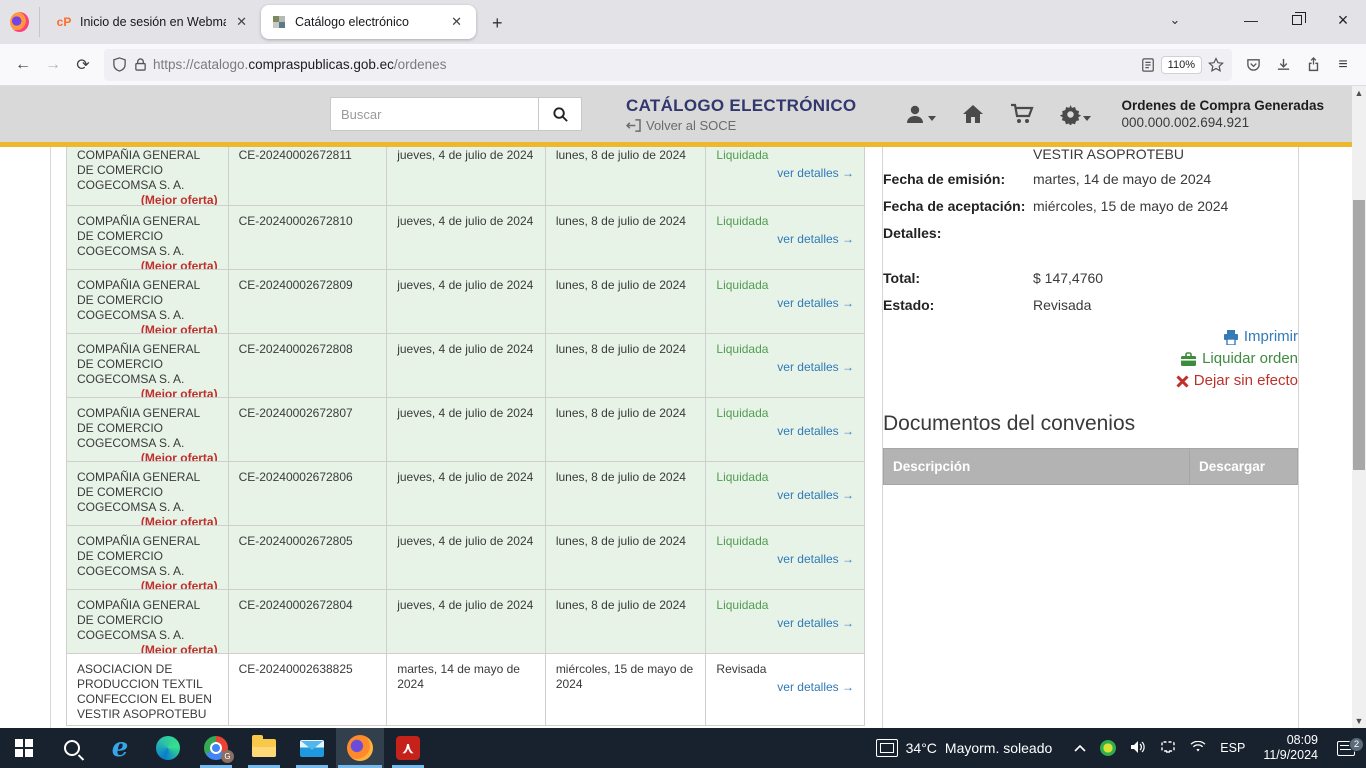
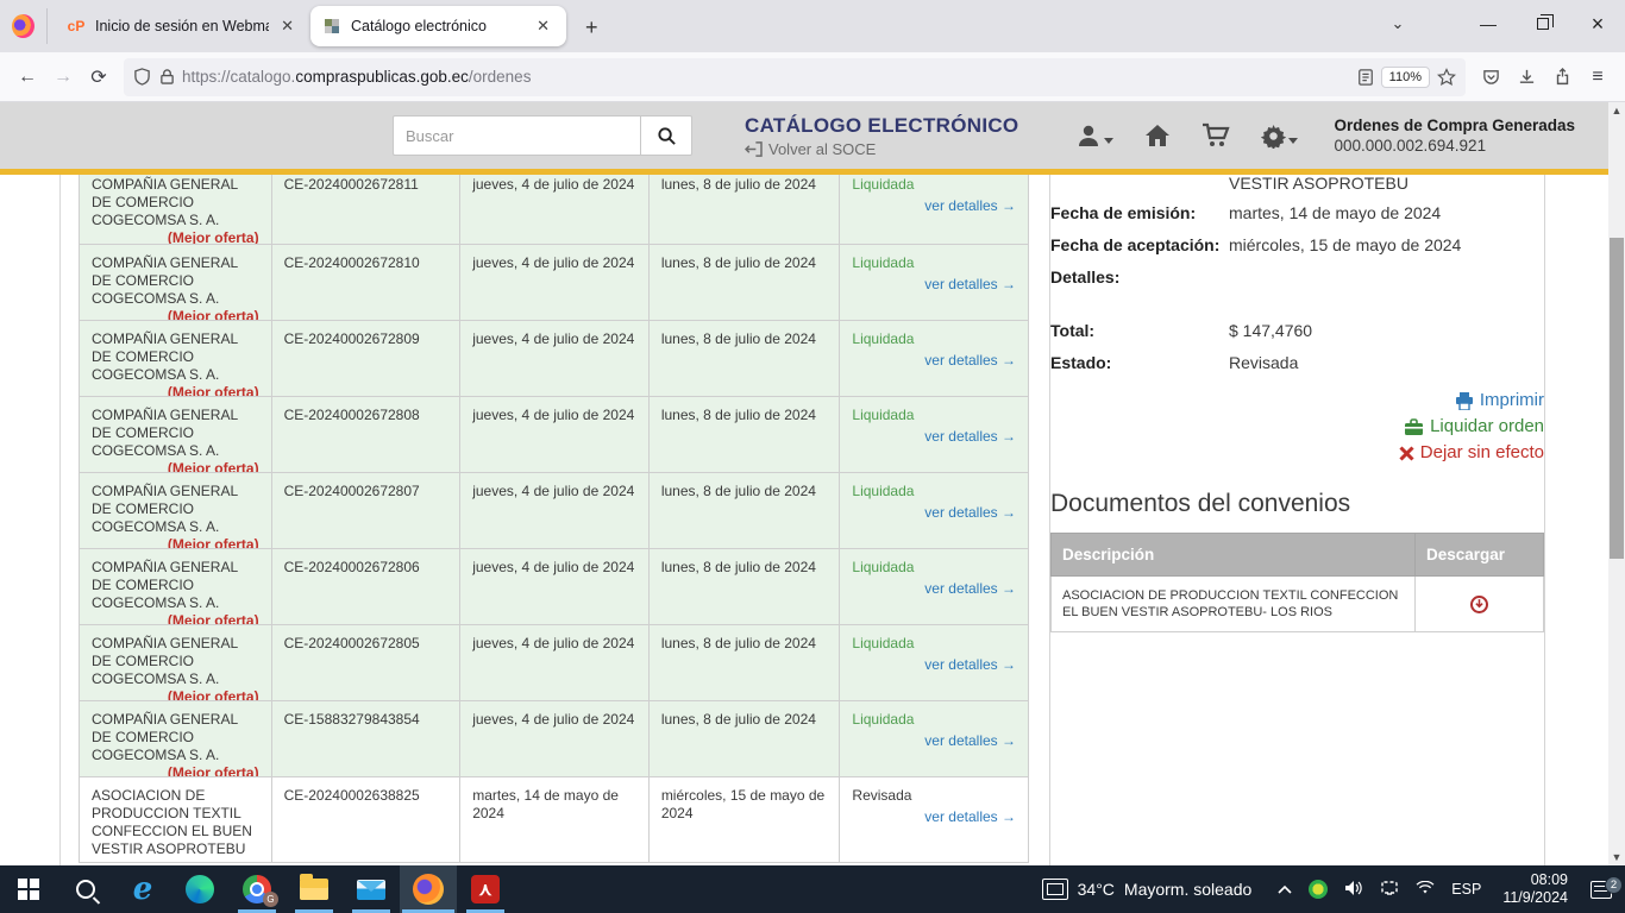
  cP
  Inicio de sesión en Webm
  ✕
  Catálogo electrónico
  ✕
  +
  ⌄
  —
  ×
  ←
  →
  ⟳
  https://catalogo.compraspublicas.gob.ec/ordenes
  110%
  ≡
  Buscar
  CATÁLOGO ELECTRÓNICO
  Volver al SOCE
  Ordenes de Compra Generadas
  000.000.002.694.921
  COMPAÑIA GENERAL DE COMERCIO COGECOMSA S. A.
  (Mejor oferta)
  CE-20240002672811
  jueves, 4 de julio de 2024
  lunes, 8 de julio de 2024
  Liquidada
  ver detalles →
  COMPAÑIA GENERAL DE COMERCIO COGECOMSA S. A.
  (Mejor oferta)
  CE-20240002672810
  jueves, 4 de julio de 2024
  lunes, 8 de julio de 2024
  Liquidada
  ver detalles →
  COMPAÑIA GENERAL DE COMERCIO COGECOMSA S. A.
  (Mejor oferta)
  CE-20240002672809
  jueves, 4 de julio de 2024
  lunes, 8 de julio de 2024
  Liquidada
  ver detalles →
  COMPAÑIA GENERAL DE COMERCIO COGECOMSA S. A.
  (Mejor oferta)
  CE-20240002672808
  jueves, 4 de julio de 2024
  lunes, 8 de julio de 2024
  Liquidada
  ver detalles →
  COMPAÑIA GENERAL DE COMERCIO COGECOMSA S. A.
  (Mejor oferta)
  CE-20240002672807
  jueves, 4 de julio de 2024
  lunes, 8 de julio de 2024
  Liquidada
  ver detalles →
  COMPAÑIA GENERAL DE COMERCIO COGECOMSA S. A.
  (Mejor oferta)
  CE-20240002672806
  jueves, 4 de julio de 2024
  lunes, 8 de julio de 2024
  Liquidada
  ver detalles →
  COMPAÑIA GENERAL DE COMERCIO COGECOMSA S. A.
  (Mejor oferta)
  CE-20240002672805
  jueves, 4 de julio de 2024
  lunes, 8 de julio de 2024
  Liquidada
  ver detalles →
  COMPAÑIA GENERAL DE COMERCIO COGECOMSA S. A.
  (Mejor oferta)
- CE-20240002672804
+ CE-15883279843854
  jueves, 4 de julio de 2024
  lunes, 8 de julio de 2024
  Liquidada
  ver detalles →
  ASOCIACION DE PRODUCCION TEXTIL CONFECCION EL BUEN VESTIR ASOPROTEBU
  CE-20240002638825
  martes, 14 de mayo de 2024
  miércoles, 15 de mayo de 2024
  Revisada
  ver detalles →
  VESTIR ASOPROTEBU
  Fecha de emisión:
  martes, 14 de mayo de 2024
  Fecha de aceptación:
  miércoles, 15 de mayo de 2024
  Detalles:
  Total:
  $ 147,4760
  Estado:
  Revisada
  Imprimir
  Liquidar orden
  Dejar sin efecto
  Documentos del convenios
  Descripción	Descargar
+ ASOCIACION DE PRODUCCION TEXTIL CONFECCION EL BUEN VESTIR ASOPROTEBU- LOS RIOS
  ▲
  ▼
  e
  G
  ⋏
  34°C
  Mayorm. soleado
  ESP
  08:09
  11/9/2024
  2
